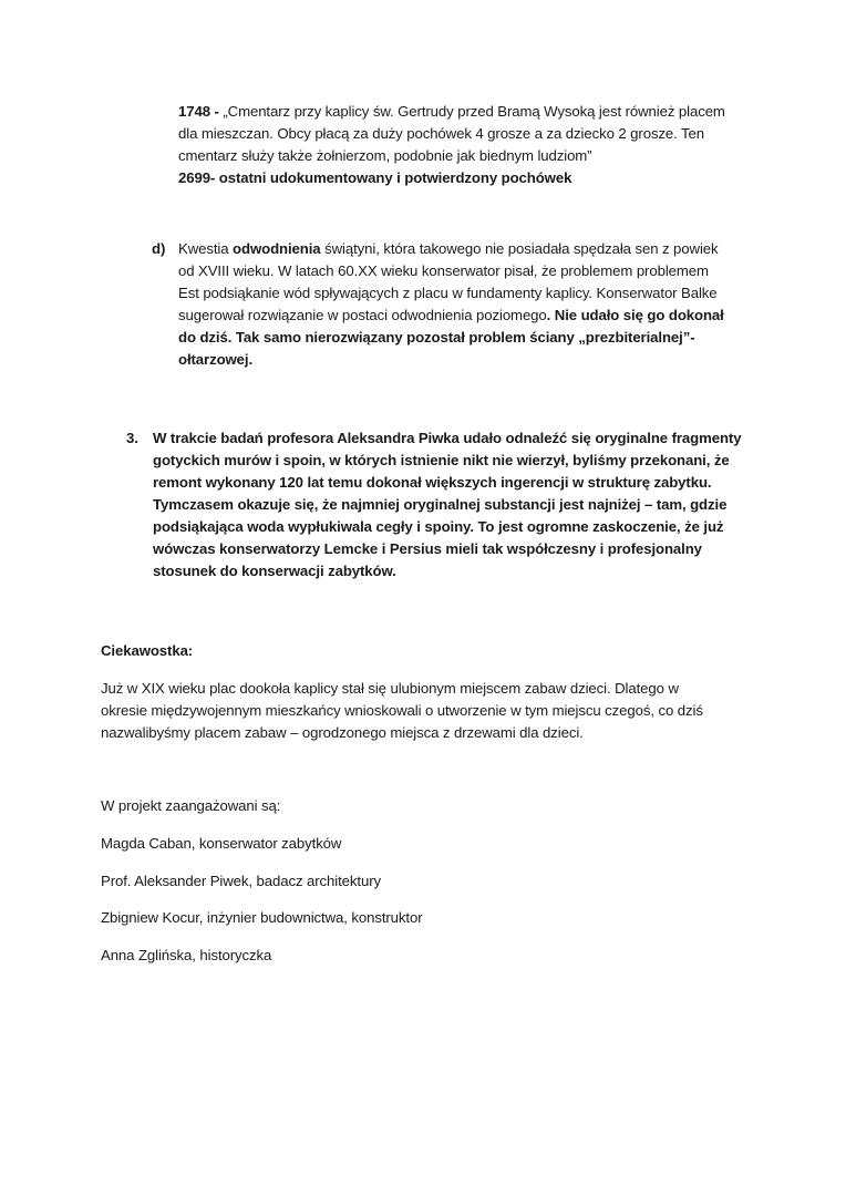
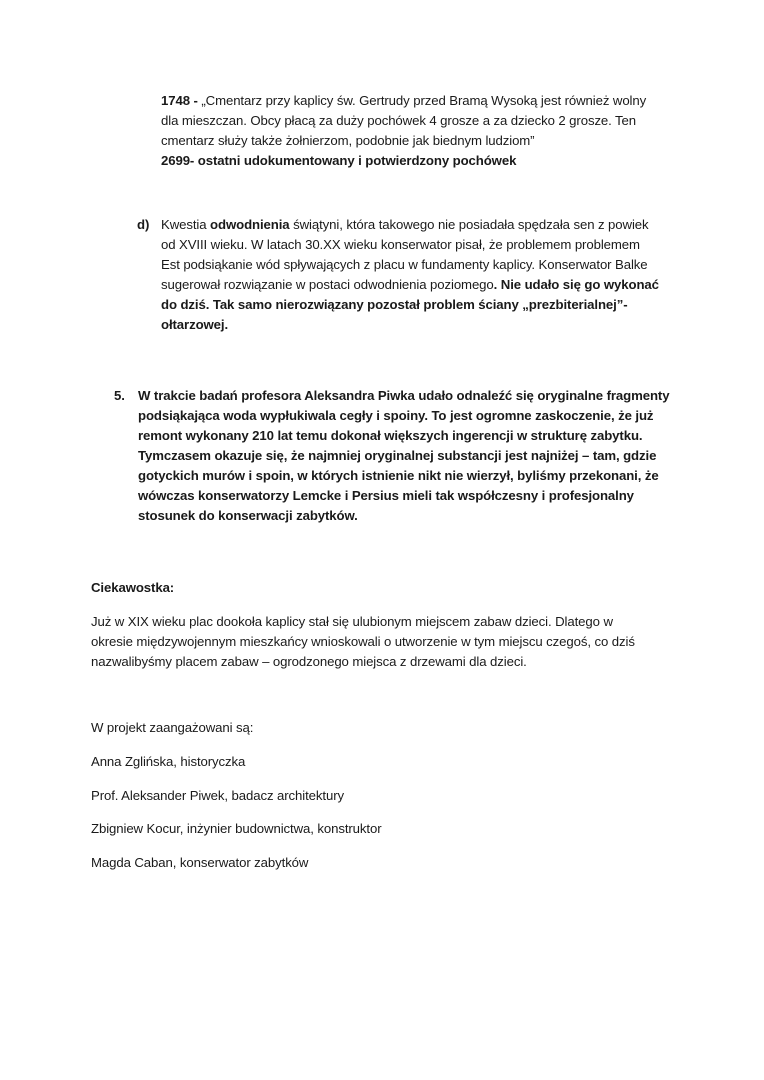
- 1748 - „Cmentarz przy kaplicy św. Gertrudy przed Bramą Wysoką jest również placem
+ 1748 - „Cmentarz przy kaplicy św. Gertrudy przed Bramą Wysoką jest również wolny
  dla mieszczan. Obcy płacą za duży pochówek 4 grosze a za dziecko 2 grosze. Ten
  cmentarz służy także żołnierzom, podobnie jak biednym ludziom”
  2699- ostatni udokumentowany i potwierdzony pochówek
  d)
  Kwestia odwodnienia świątyni, która takowego nie posiadała spędzała sen z powiek
- od XVIII wieku. W latach 60.XX wieku konserwator pisał, że problemem problemem
+ od XVIII wieku. W latach 30.XX wieku konserwator pisał, że problemem problemem
  Est podsiąkanie wód spływających z placu w fundamenty kaplicy. Konserwator Balke
- sugerował rozwiązanie w postaci odwodnienia poziomego. Nie udało się go dokonał
+ sugerował rozwiązanie w postaci odwodnienia poziomego. Nie udało się go wykonać
  do dziś. Tak samo nierozwiązany pozostał problem ściany „prezbiterialnej”-
  ołtarzowej.
- 3.
+ 5.
  W trakcie badań profesora Aleksandra Piwka udało odnaleźć się oryginalne fragmenty
- gotyckich murów i spoin, w których istnienie nikt nie wierzył, byliśmy przekonani, że
+ podsiąkająca woda wypłukiwala cegły i spoiny. To jest ogromne zaskoczenie, że już
- remont wykonany 120 lat temu dokonał większych ingerencji w strukturę zabytku.
+ remont wykonany 210 lat temu dokonał większych ingerencji w strukturę zabytku.
  Tymczasem okazuje się, że najmniej oryginalnej substancji jest najniżej – tam, gdzie
- podsiąkająca woda wypłukiwala cegły i spoiny. To jest ogromne zaskoczenie, że już
+ gotyckich murów i spoin, w których istnienie nikt nie wierzył, byliśmy przekonani, że
  wówczas konserwatorzy Lemcke i Persius mieli tak współczesny i profesjonalny
  stosunek do konserwacji zabytków.
  Ciekawostka:
  Już w XIX wieku plac dookoła kaplicy stał się ulubionym miejscem zabaw dzieci. Dlatego w
  okresie międzywojennym mieszkańcy wnioskowali o utworzenie w tym miejscu czegoś, co dziś
  nazwalibyśmy placem zabaw – ogrodzonego miejsca z drzewami dla dzieci.
  W projekt zaangażowani są:
- Magda Caban, konserwator zabytków
+ Anna Zglińska, historyczka
  Prof. Aleksander Piwek, badacz architektury
  Zbigniew Kocur, inżynier budownictwa, konstruktor
- Anna Zglińska, historyczka
+ Magda Caban, konserwator zabytków
